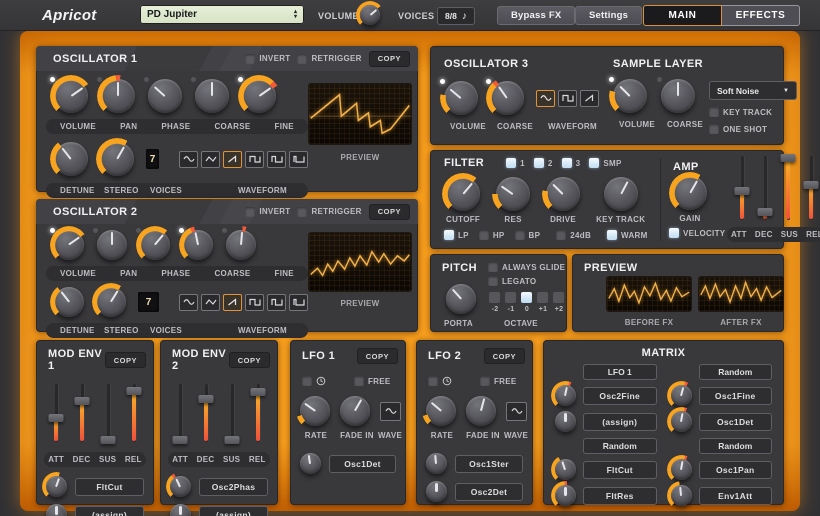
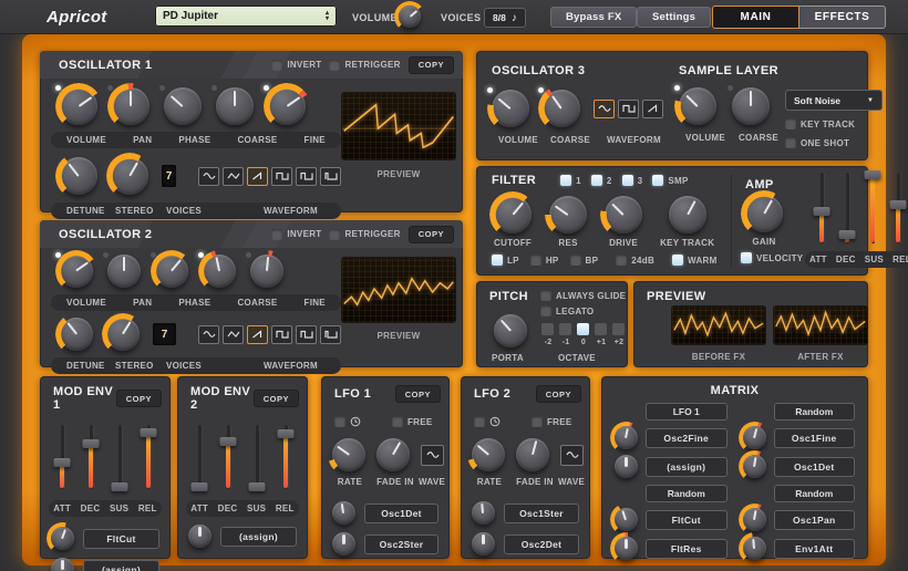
  Apricot
  PD Jupiter
  VOLUM
  VOICES
  8/8
  ♪
  Bypass FX
  Settings
  MAIN
  EFFECTS
  OSCILLATOR 1
  INVERT
  RETRIGGER
  COPY
  VOLUME
  PAN
  PHASE
  COARSE
  FINE
  7
  DETUNE
  STEREO
  VOICES
  WAVEFORM
  PREVIEW
  OSCILLATOR 2
  INVERT
  RETRIGGER
  COPY
  VOLUME
  PAN
  PHASE
  COARSE
  FINE
  7
  DETUNE
  STEREO
  VOICES
  WAVEFORM
  PREVIEW
  OSCILLATOR 3
  VOLUME
  COARSE
  WAVEFORM
  SAMPLE LAYER
  VOLUME
  COARSE
  Soft Noise
  KEY TRACK
  ONE SHOT
  FILTER
  1
  2
  3
  SMP
  CUTOFF
  RES
  DRIVE
  KEY TRACK
  LP
  HP
  BP
  24dB
  WARM
  AMP
  GAIN
  VELOCITY
  ATT
  DEC
  SUS
  PITCH
  ALWAYS GLIDE
  LEGATO
  PORTA
  OCTAVE
  PREVIEW
  BEFORE FX
  AFTER FX
  MOD ENV 1
  COPY
  ATT
  DEC
  SUS
  REL
  FltCut
  (assign)
  MOD ENV 2
  COPY
  ATT
  DEC
  SUS
  REL
- Osc2Phas
  (assign)
  LFO 1
  COPY
  FREE
  RATE
  FADE IN
  WAVE
  Osc1Det
+ Osc2Ster
  LFO 2
  COPY
  FREE
  RATE
  FADE IN
  WAVE
  Osc1Ster
  Osc2Det
  MATRIX
  LFO 1
  Osc2Fine
  (assign)
  Random
  Osc1Fine
  Osc1Det
  Random
  FltCut
  FltRes
  Random
  Osc1Pan
  Env1Att
